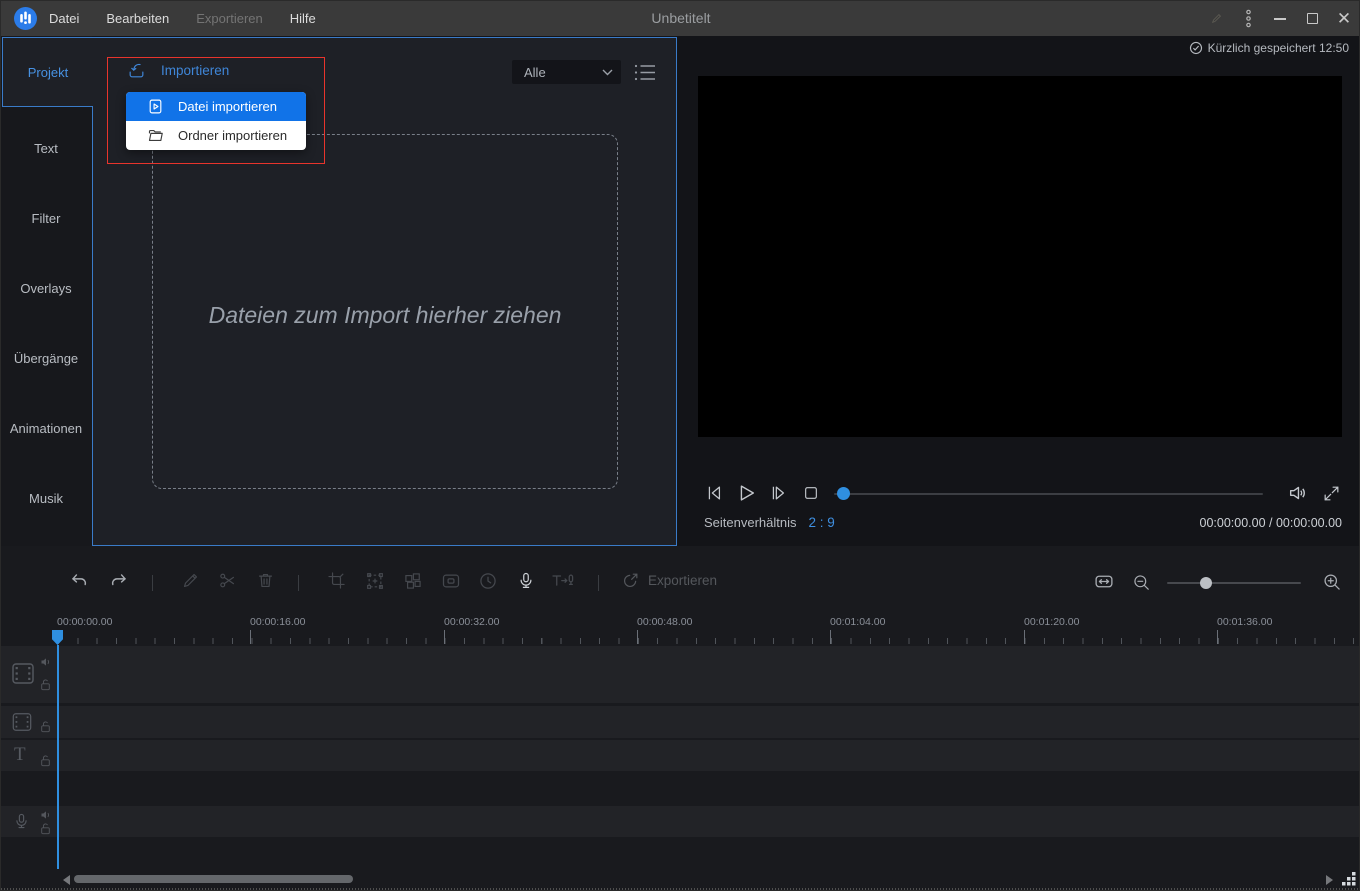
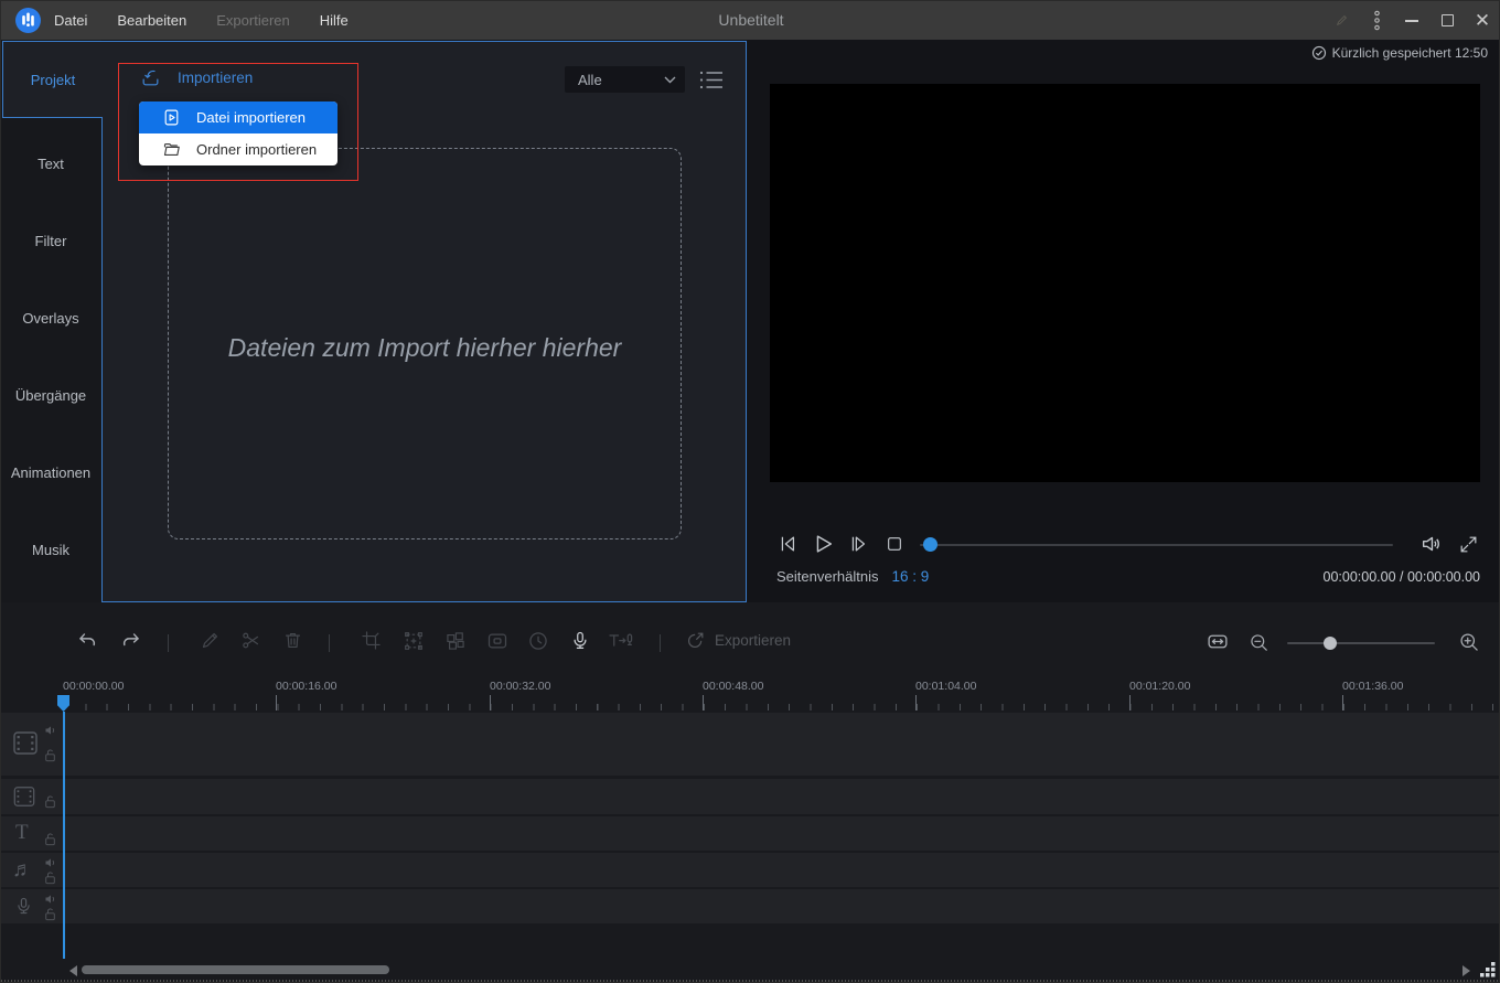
  Datei
  Bearbeiten
  Exportieren
  Hilfe
  Unbetitelt
  ✕
  Text
  Filter
  Overlays
  Übergänge
  Animationen
  Musik
  Projekt
- Dateien zum Import hierher ziehen
+ Dateien zum Import hierher hierher
  Importieren
  Datei importieren
  Ordner importieren
  Alle
  Kürzlich gespeichert 12:50
  Seitenverhältnis
- 2 : 9
+ 16 : 9
  00:00:00.00 / 00:00:00.00
  Exportieren
  00:00:00.00
  00:00:16.00
  00:00:32.00
  00:00:48.00
  00:01:04.00
  00:01:20.00
  00:01:36.00
  T
+ ♬
